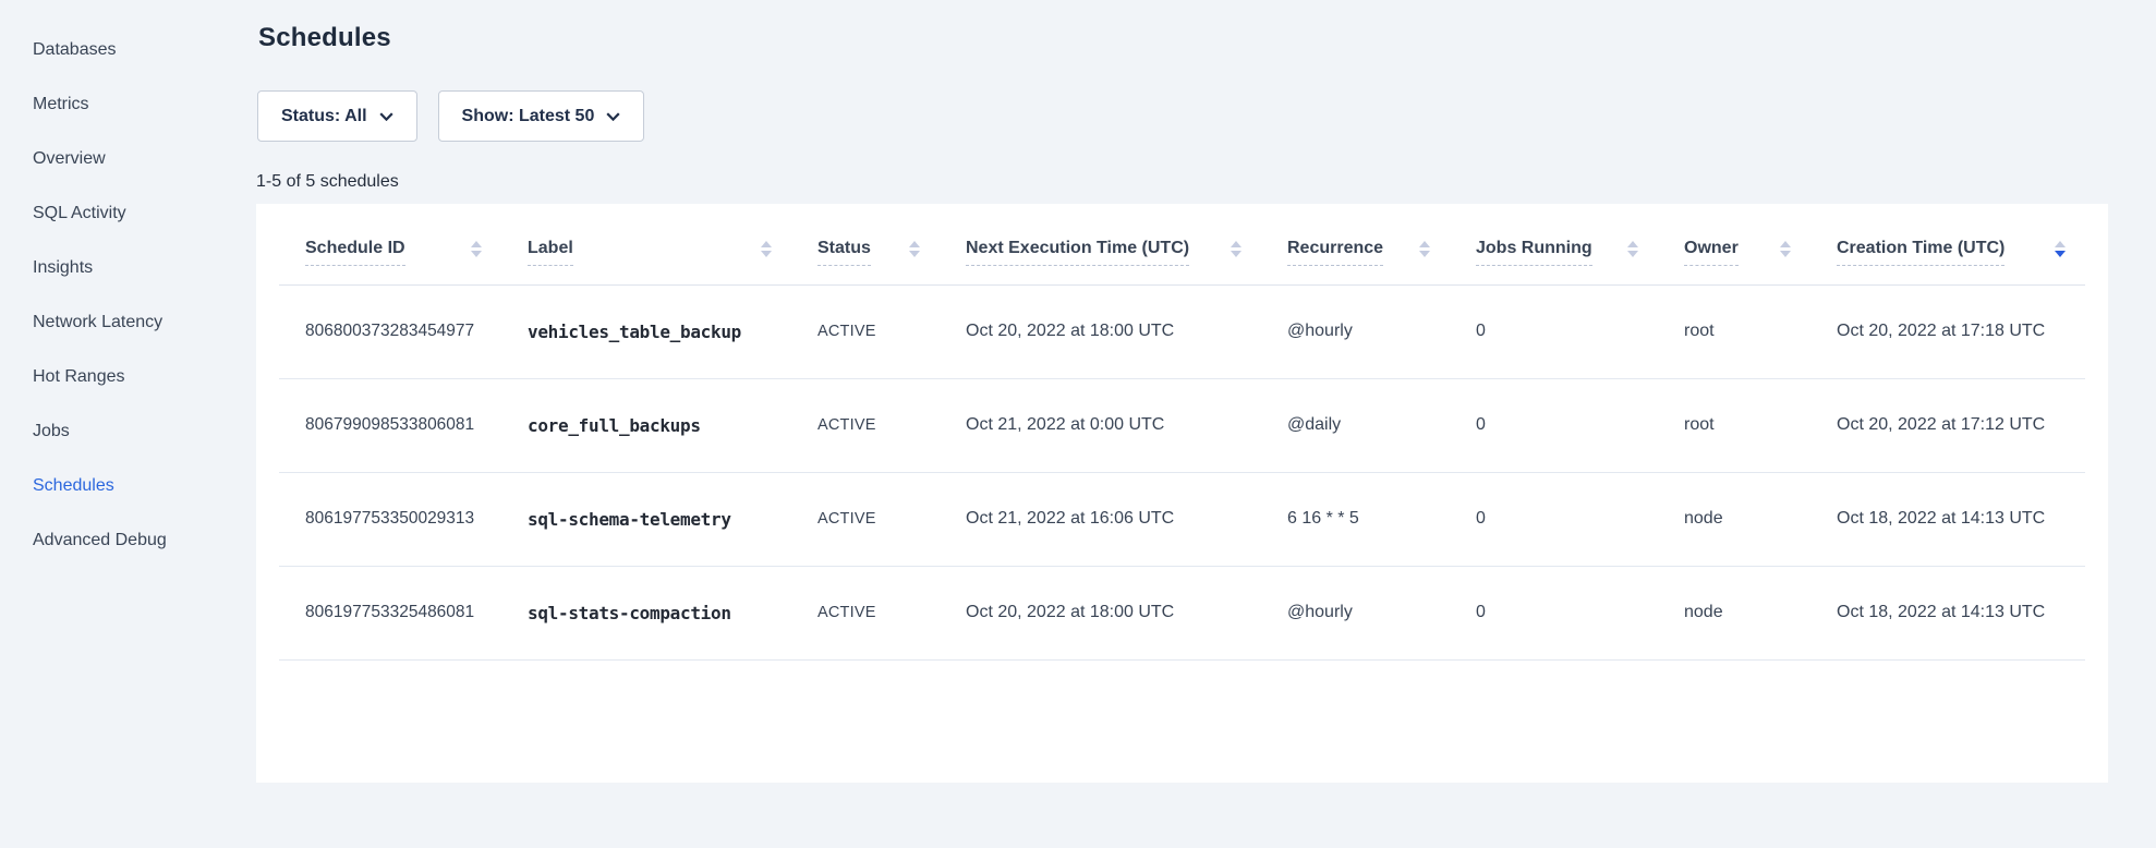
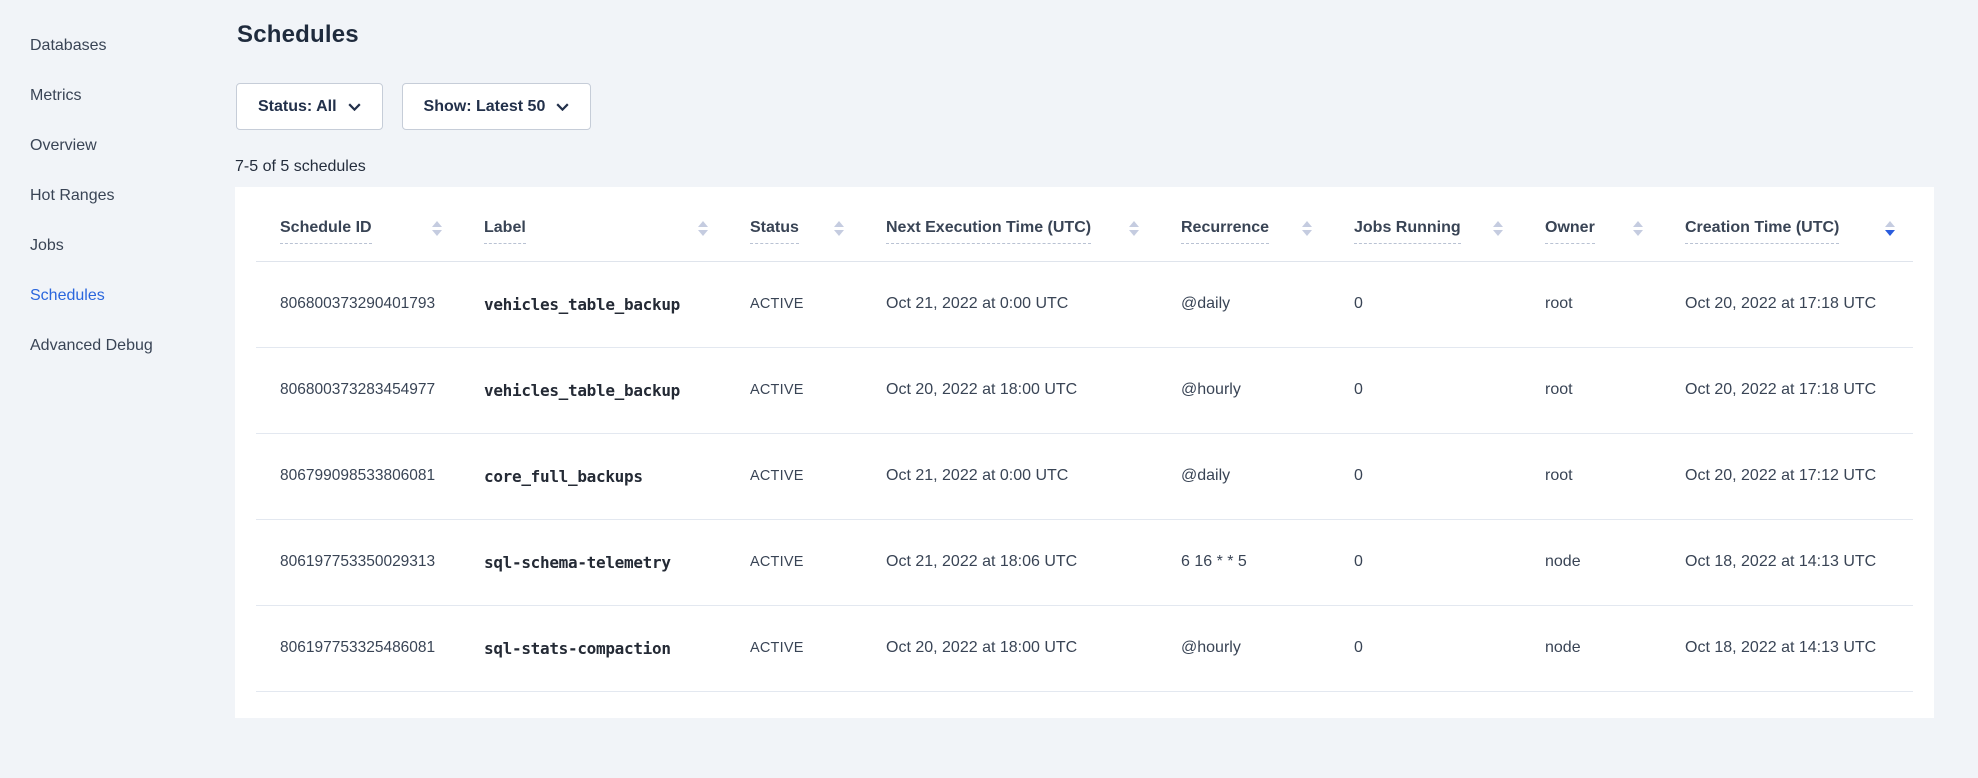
  Databases
  Metrics
  Overview
- SQL Activity
- Insights
- Network Latency
  Hot Ranges
  Jobs
  Schedules
  Advanced Debug
  Schedules
  Status: All
  Show: Latest 50
- 1-5 of 5 schedules
+ 7-5 of 5 schedules
  Schedule ID	Label	Status	Next Execution Time (UTC)	Recurrence	Jobs Running	Owner	Creation Time (UTC)
+ 806800373290401793	vehicles_table_backup	ACTIVE	Oct 21, 2022 at 0:00 UTC	@daily	0	root	Oct 20, 2022 at 17:18 UTC
  806800373283454977	vehicles_table_backup	ACTIVE	Oct 20, 2022 at 18:00 UTC	@hourly	0	root	Oct 20, 2022 at 17:18 UTC
  806799098533806081	core_full_backups	ACTIVE	Oct 21, 2022 at 0:00 UTC	@daily	0	root	Oct 20, 2022 at 17:12 UTC
- 806197753350029313	sql-schema-telemetry	ACTIVE	Oct 21, 2022 at 16:06 UTC	6 16 * * 5	0	node	Oct 18, 2022 at 14:13 UTC
+ 806197753350029313	sql-schema-telemetry	ACTIVE	Oct 21, 2022 at 18:06 UTC	6 16 * * 5	0	node	Oct 18, 2022 at 14:13 UTC
  806197753325486081	sql-stats-compaction	ACTIVE	Oct 20, 2022 at 18:00 UTC	@hourly	0	node	Oct 18, 2022 at 14:13 UTC
